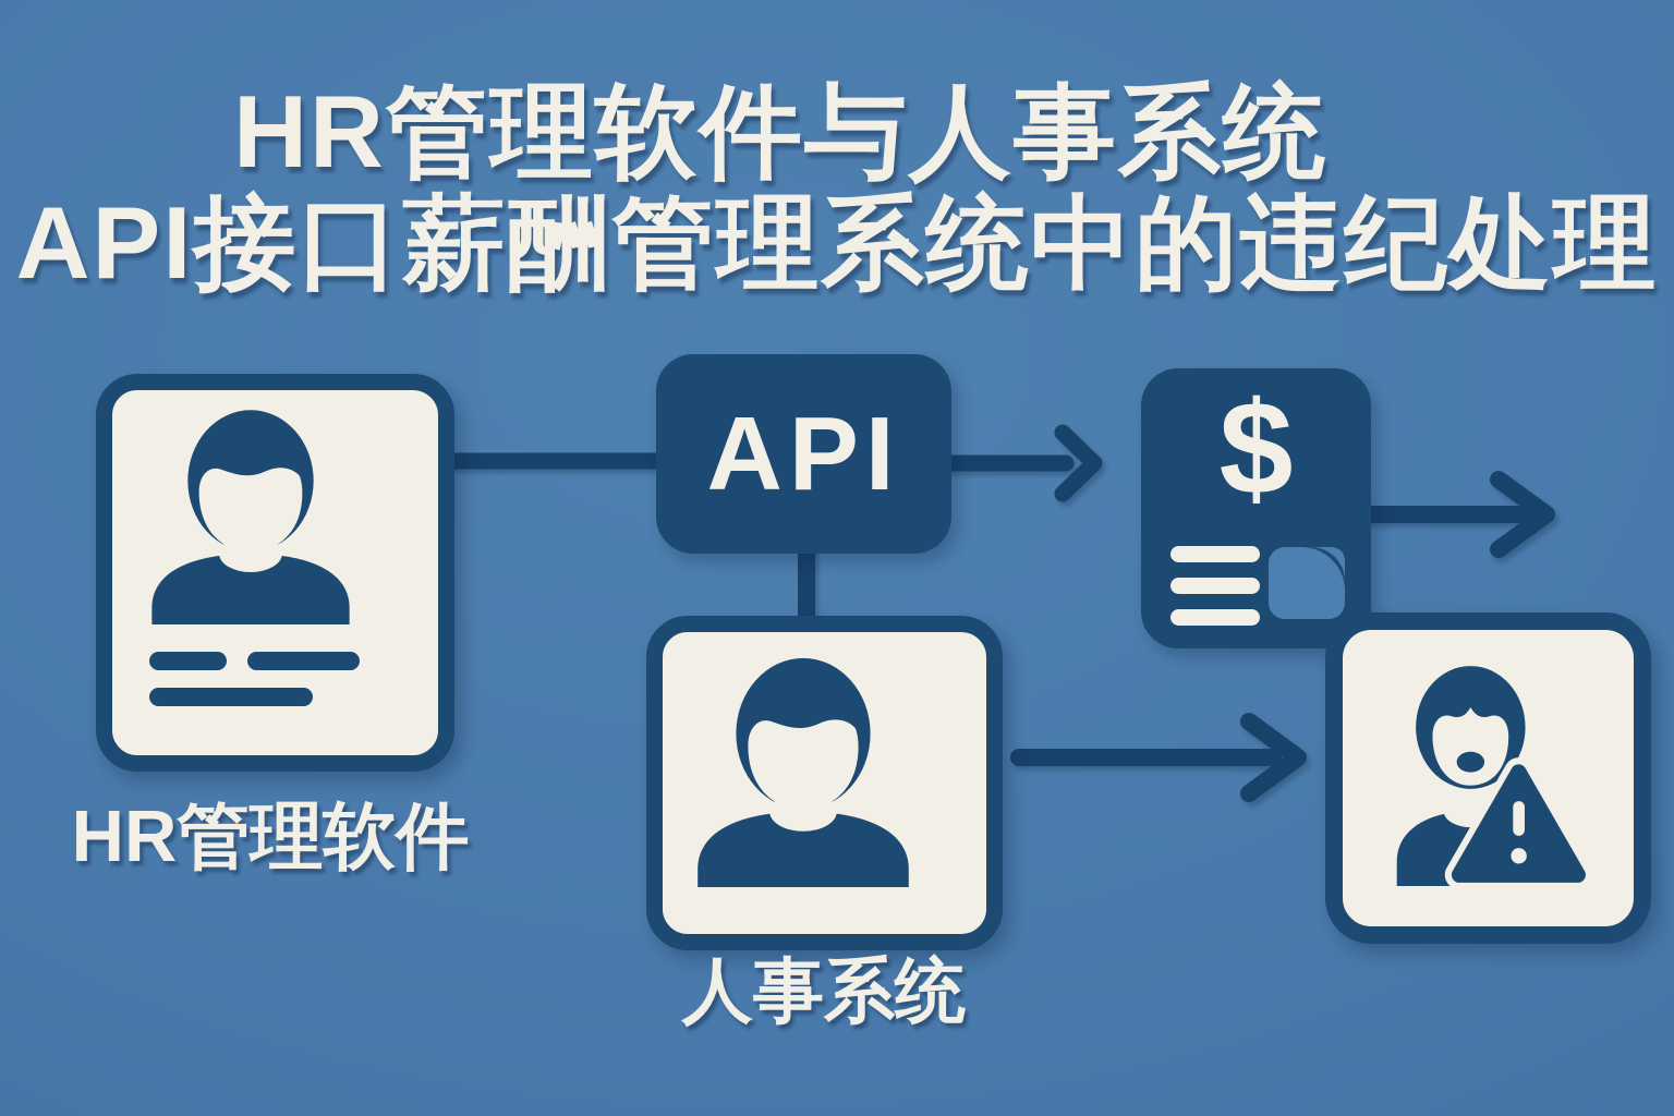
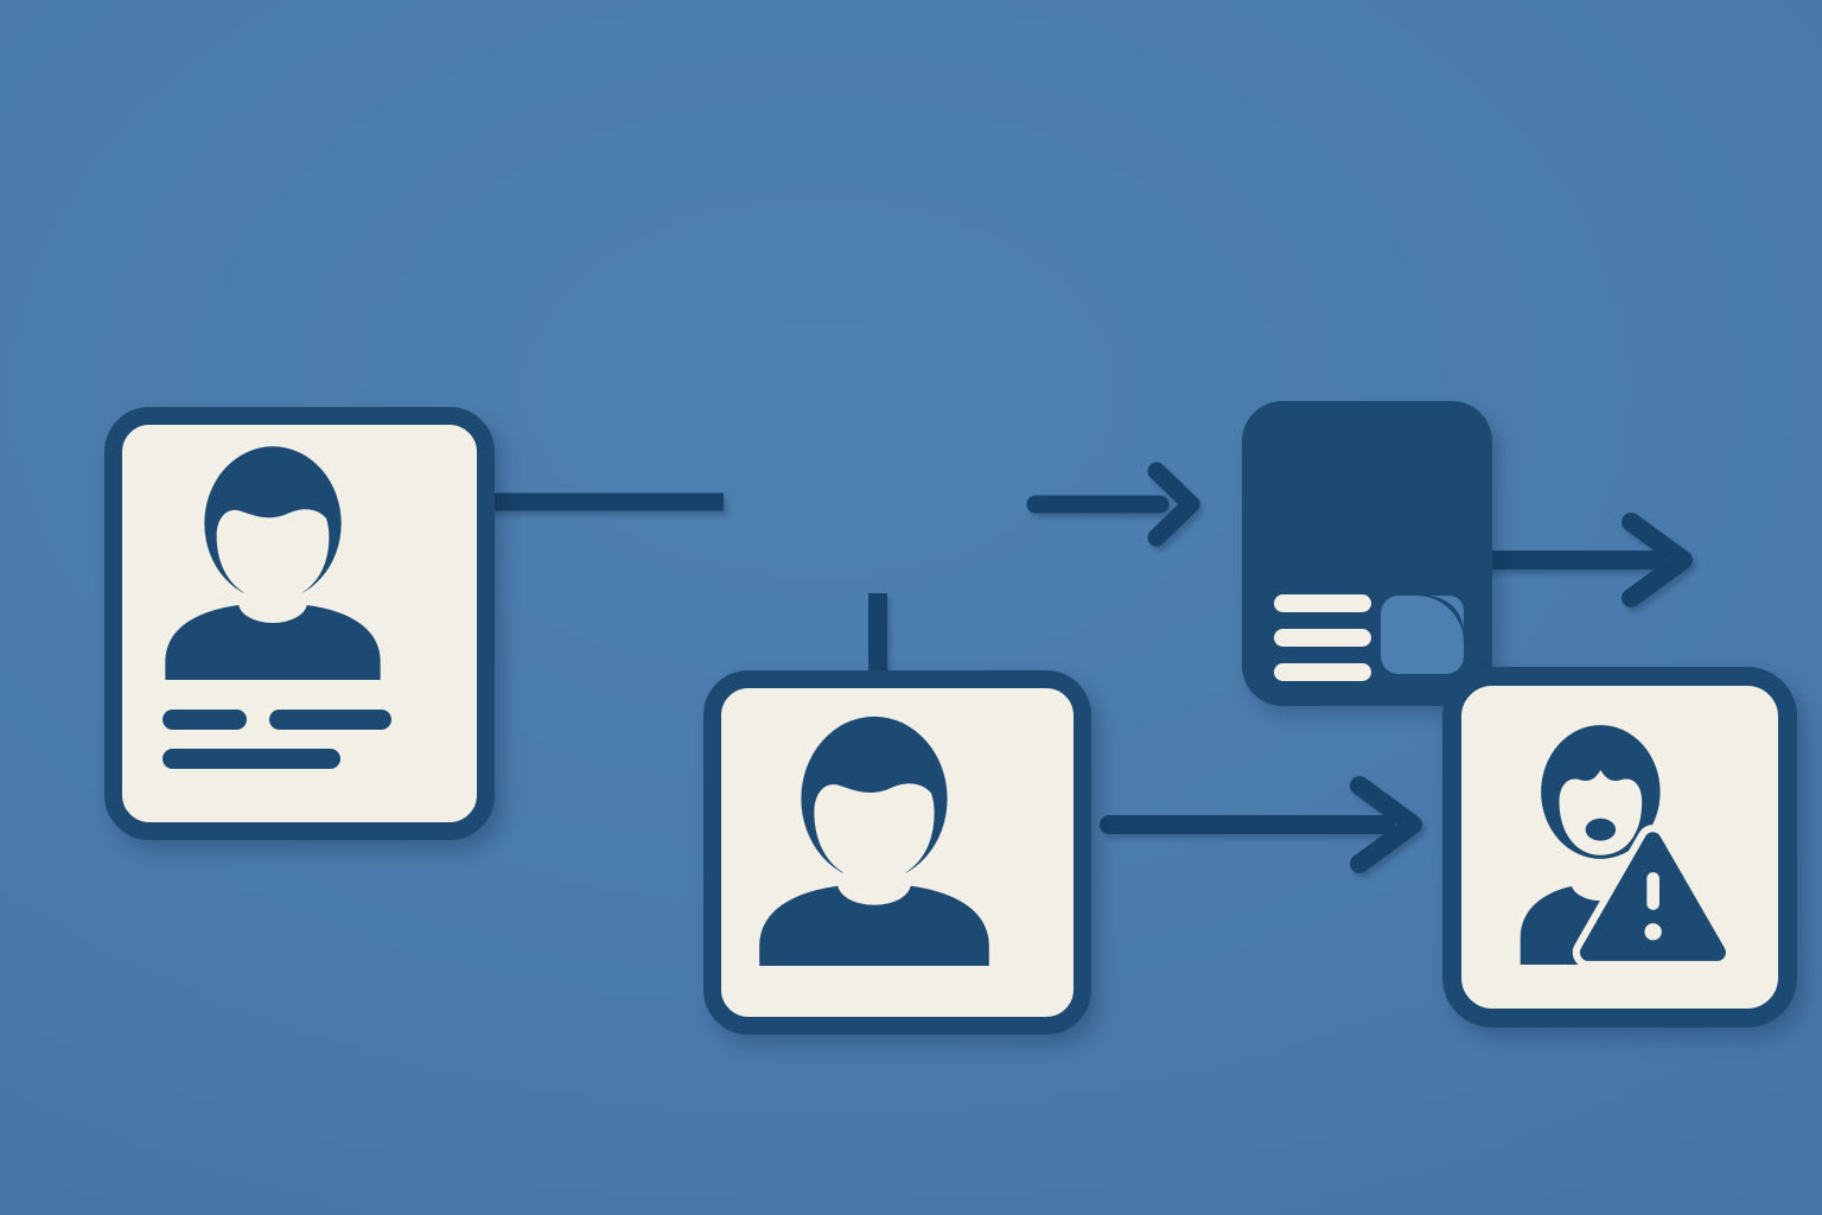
- HR管理软件与人事系统
- API接口薪酬管理系统中的违纪处理
- HR管理软件
- API
- 人事系统
- $
